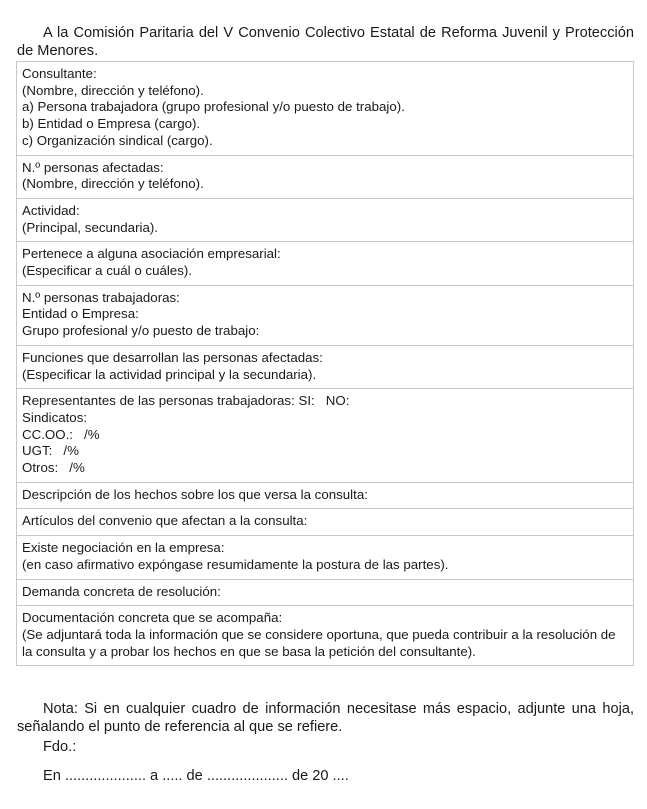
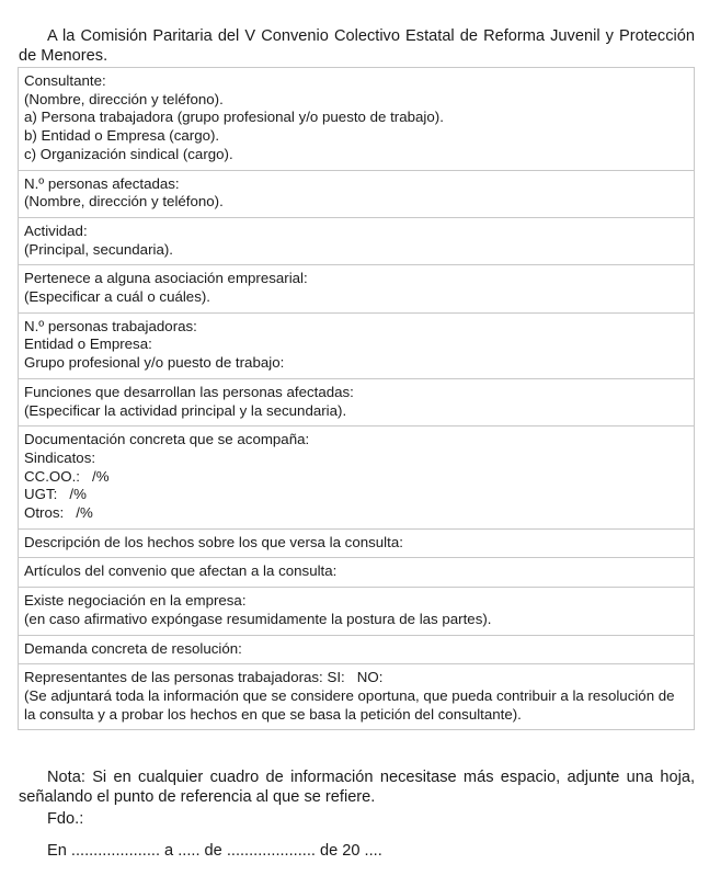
  A la Comisión Paritaria del V Convenio Colectivo Estatal de Reforma Juvenil y Protección de Menores.
  Consultante: (Nombre, dirección y teléfono). a) Persona trabajadora (grupo profesional y/o puesto de trabajo). b) Entidad o Empresa (cargo). c) Organización sindical (cargo).
  N.º personas afectadas: (Nombre, dirección y teléfono).
  Actividad: (Principal, secundaria).
  Pertenece a alguna asociación empresarial: (Especificar a cuál o cuáles).
  N.º personas trabajadoras: Entidad o Empresa: Grupo profesional y/o puesto de trabajo:
  Funciones que desarrollan las personas afectadas: (Especificar la actividad principal y la secundaria).
- Representantes de las personas trabajadoras: SI: NO: Sindicatos: CC.OO.: /% UGT: /% Otros: /%
+ Documentación concreta que se acompaña: Sindicatos: CC.OO.: /% UGT: /% Otros: /%
  Descripción de los hechos sobre los que versa la consulta:
  Artículos del convenio que afectan a la consulta:
  Existe negociación en la empresa: (en caso afirmativo expóngase resumidamente la postura de las partes).
  Demanda concreta de resolución:
- Documentación concreta que se acompaña: (Se adjuntará toda la información que se considere oportuna, que pueda contribuir a la resolución de la consulta y a probar los hechos en que se basa la petición del consultante).
+ Representantes de las personas trabajadoras: SI: NO: (Se adjuntará toda la información que se considere oportuna, que pueda contribuir a la resolución de la consulta y a probar los hechos en que se basa la petición del consultante).
  Nota: Si en cualquier cuadro de información necesitase más espacio, adjunte una hoja, señalando el punto de referencia al que se refiere.
  Fdo.:
  En .................... a ..... de .................... de 20 ....
